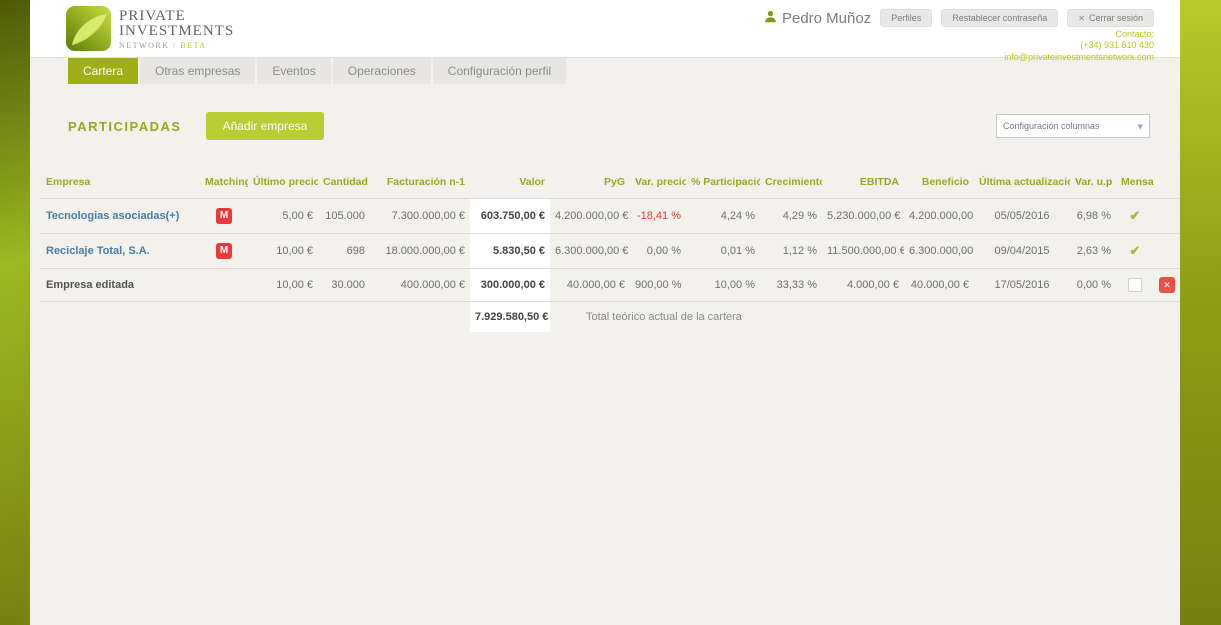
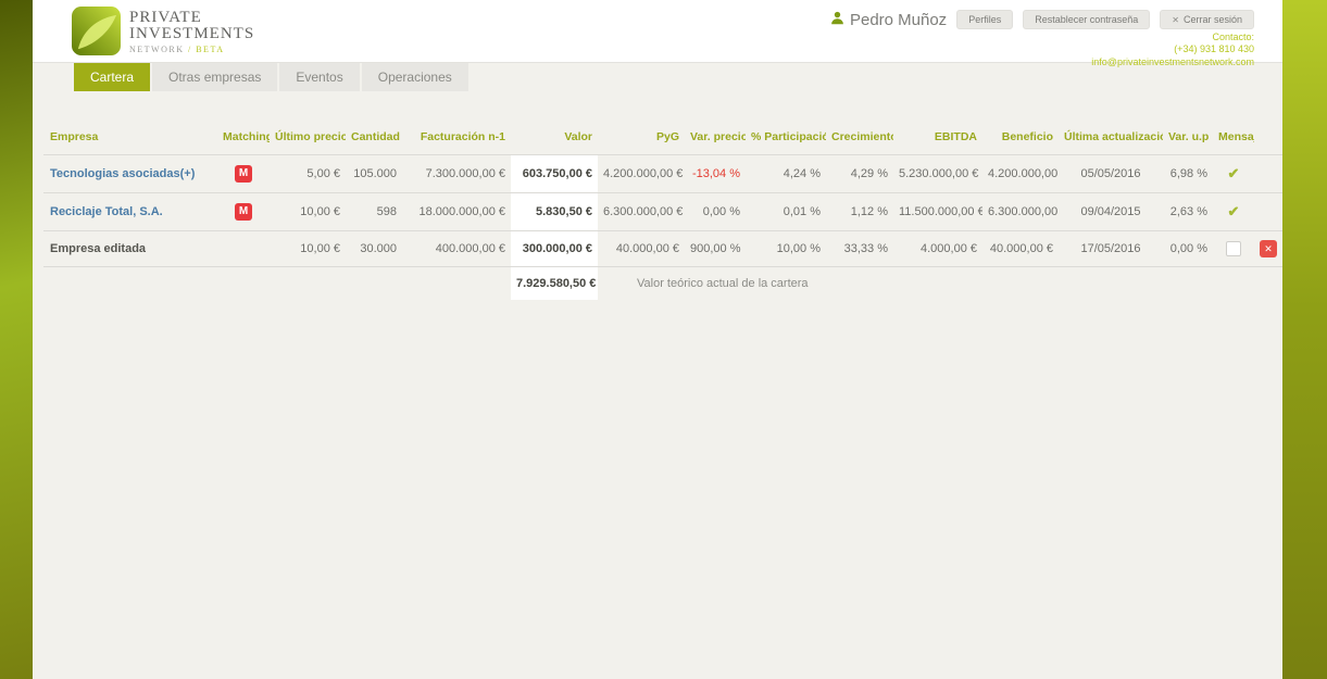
  PRIVATE
  INVESTMENTS
  NETWORK / BETA
  Pedro Muñoz
  Perfiles
  Restablecer contraseña
  ✕
  Cerrar sesión
  Contacto:
  (+34) 931 810 430
  info@privateinvestmentsnetwork.com
  Cartera
  Otras empresas
  Eventos
  Operaciones
- Configuración perfil
- PARTICIPADAS
- Añadir empresa
- Configuración columnas
- ▾
  Empresa	Matching	Último precio	Cantidad	Facturación n-1	Valor	PyG	Var. precio	% Participació	Crecimient	EBITDA	Beneficio	Última actualizaci	Var. u.p	Mensa
- Tecnologias asociadas(+)	M	5,00 €	105.000	7.300.000,00 €	603.750,00 €	4.200.000,00 €	-18,41 %	4,24 %	4,29 %	5.230.000,00 €	4.200.000,00	05/05/2016	6,98 %	✔
+ Tecnologias asociadas(+)	M	5,00 €	105.000	7.300.000,00 €	603.750,00 €	4.200.000,00 €	-13,04 %	4,24 %	4,29 %	5.230.000,00 €	4.200.000,00	05/05/2016	6,98 %	✔
- Reciclaje Total, S.A.	M	10,00 €	698	18.000.000,00 €	5.830,50 €	6.300.000,00 €	0,00 %	0,01 %	1,12 %	11.500.000,00 €	6.300.000,00	09/04/2015	2,63 %	✔
+ Reciclaje Total, S.A.	M	10,00 €	598	18.000.000,00 €	5.830,50 €	6.300.000,00 €	0,00 %	0,01 %	1,12 %	11.500.000,00 €	6.300.000,00	09/04/2015	2,63 %	✔
  Empresa editada		10,00 €	30.000	400.000,00 €	300.000,00 €	40.000,00 €	900,00 %	10,00 %	33,33 %	4.000,00 €	40.000,00 €	17/05/2016	0,00 %		✕
- 	7.929.580,50 €	Total teórico actual de la cartera
+ 	7.929.580,50 €	Valor teórico actual de la cartera
